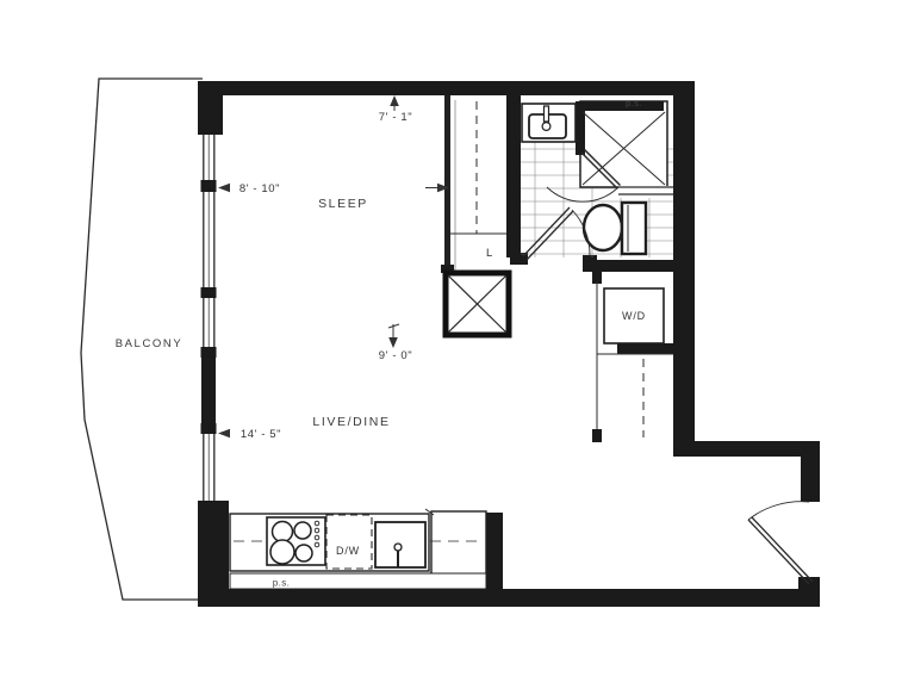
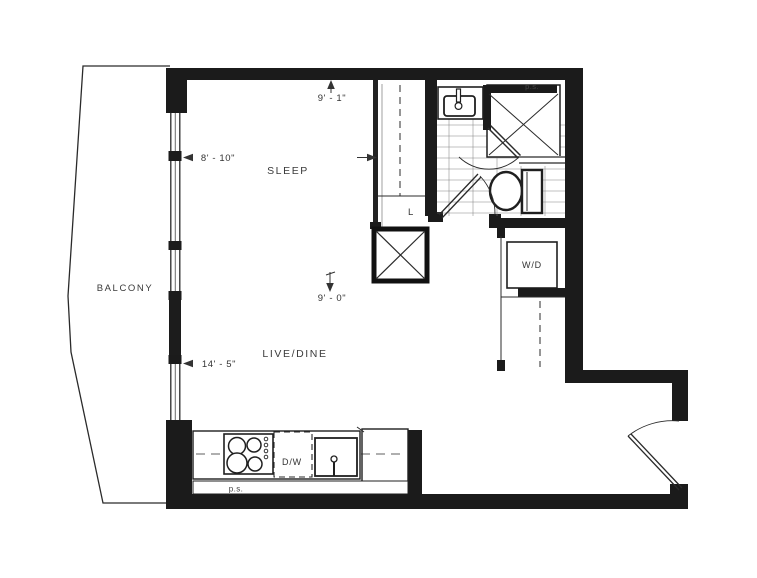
  BALCONY
  L
  p.s.
  W/D
  D/W
  p.s.
  SLEEP
  LIVE/DINE
- 7' - 1"
+ 9' - 1"
  8' - 10"
  9' - 0"
  14' - 5"
